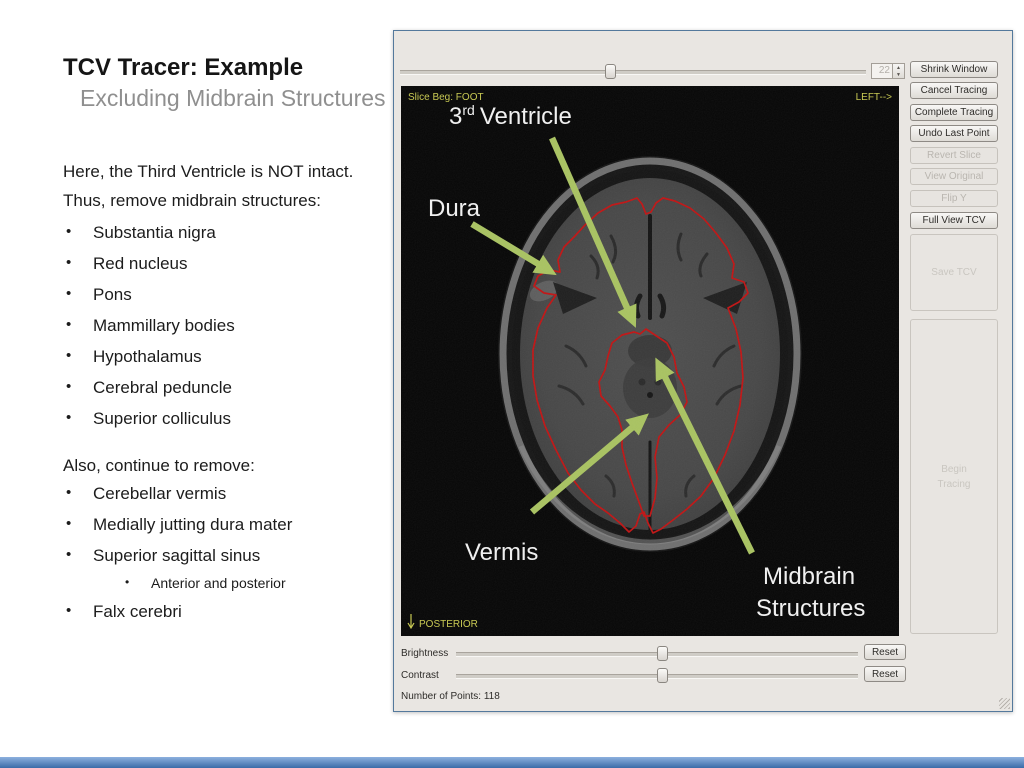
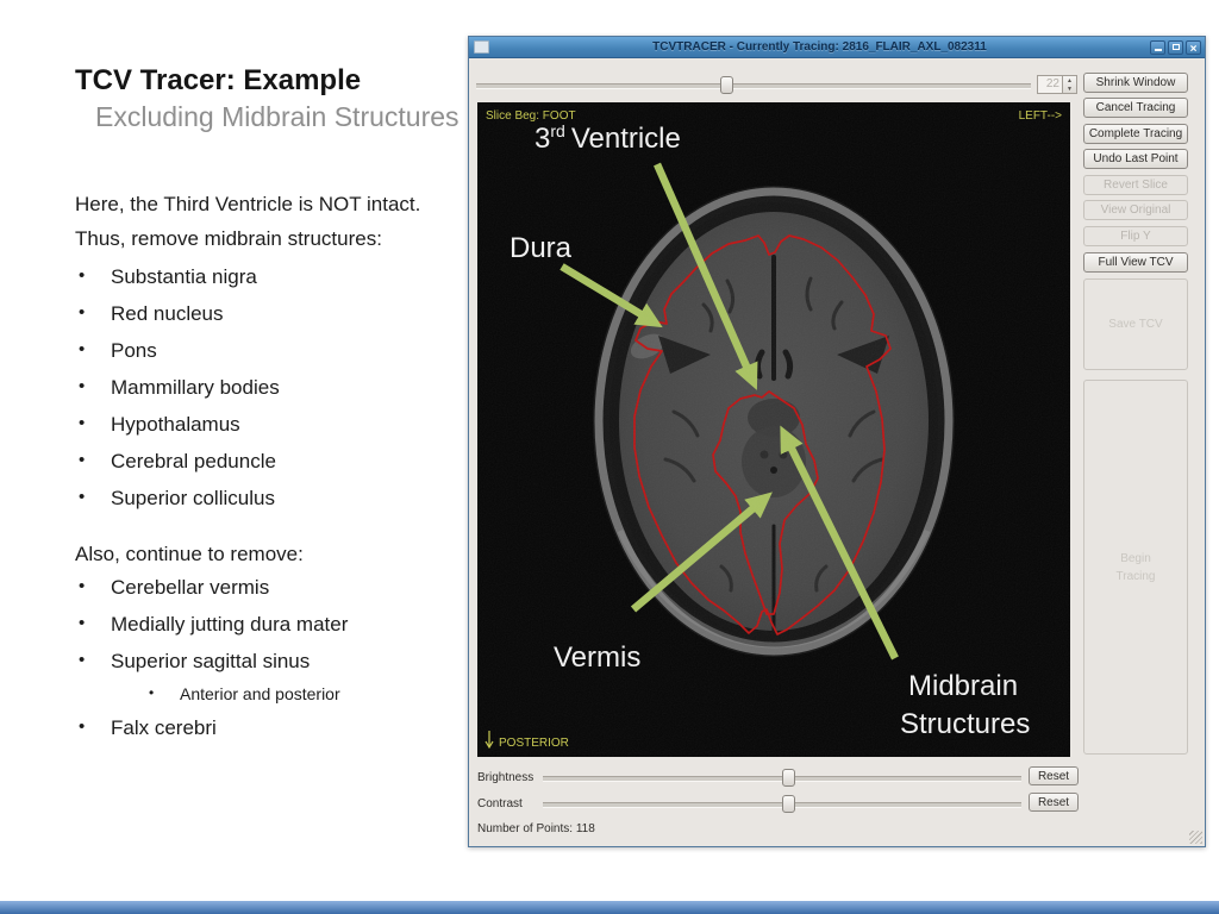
  TCV Tracer: Example
  Excluding Midbrain Structures
  Here, the Third Ventricle is NOT intact.
  Thus, remove midbrain structures:
  Substantia nigra
  Red nucleus
  Pons
  Mammillary bodies
  Hypothalamus
  Cerebral peduncle
  Superior colliculus
  Also, continue to remove:
  Cerebellar vermis
  Medially jutting dura mater
  Superior sagittal sinus
  Anterior and posterior
  Falx cerebri
+ TCVTRACER - Currently Tracing: 2816_FLAIR_AXL_082311
  22
  Shrink Window
  Cancel Tracing
  Complete Tracing
  Undo Last Point
  Revert Slice
  View Original
  Flip Y
  Full View TCV
  Save TCV
  Begin Tracing
  3rd Ventricle
  Dura
  Vermis
  Midbrain
  Structures
  Slice Beg: FOOT
  LEFT-->
  POSTERIOR
  Brightness
  Reset
  Contrast
  Reset
  Number of Points: 118
